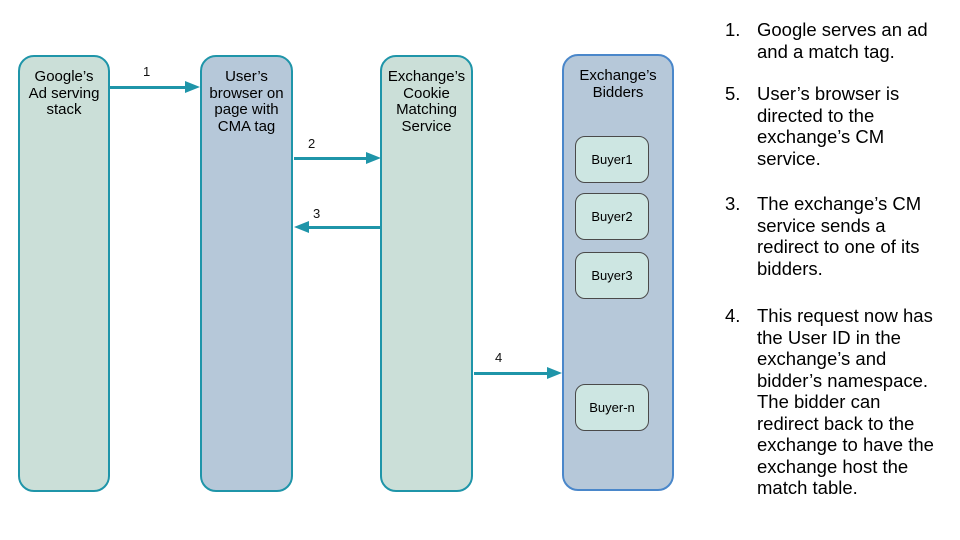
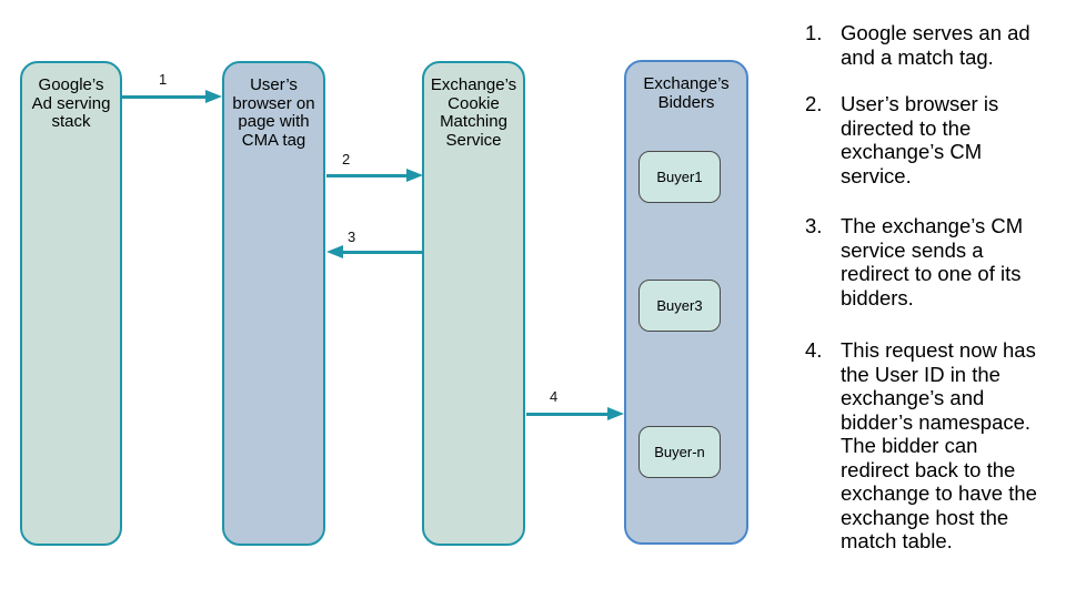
  Google’s
  Ad serving
  stack
  User’s
  browser on
  page with
  CMA tag
  Exchange’s
  Cookie
  Matching
  Service
  Exchange’s
  Bidders
  Buyer1
- Buyer2
  Buyer3
  Buyer-n
  1
  2
  3
  4
  1.
  Google serves an ad
  and a match tag.
- 5.
+ 2.
  User’s browser is
  directed to the
  exchange’s CM
  service.
  3.
  The exchange’s CM
  service sends a
  redirect to one of its
  bidders.
  4.
  This request now has
  the User ID in the
  exchange’s and
  bidder’s namespace.
  The bidder can
  redirect back to the
  exchange to have the
  exchange host the
  match table.
